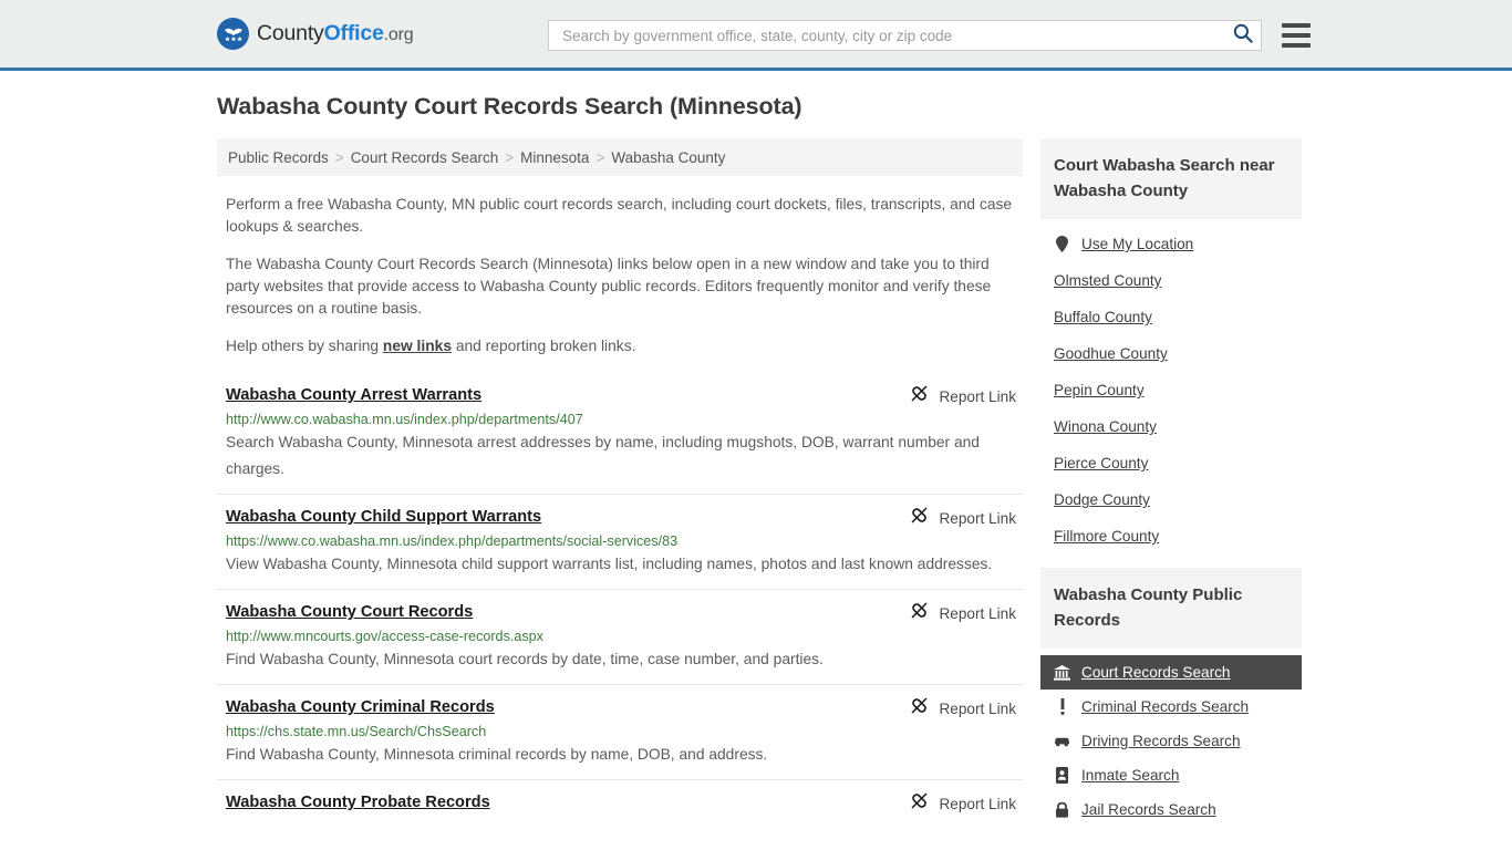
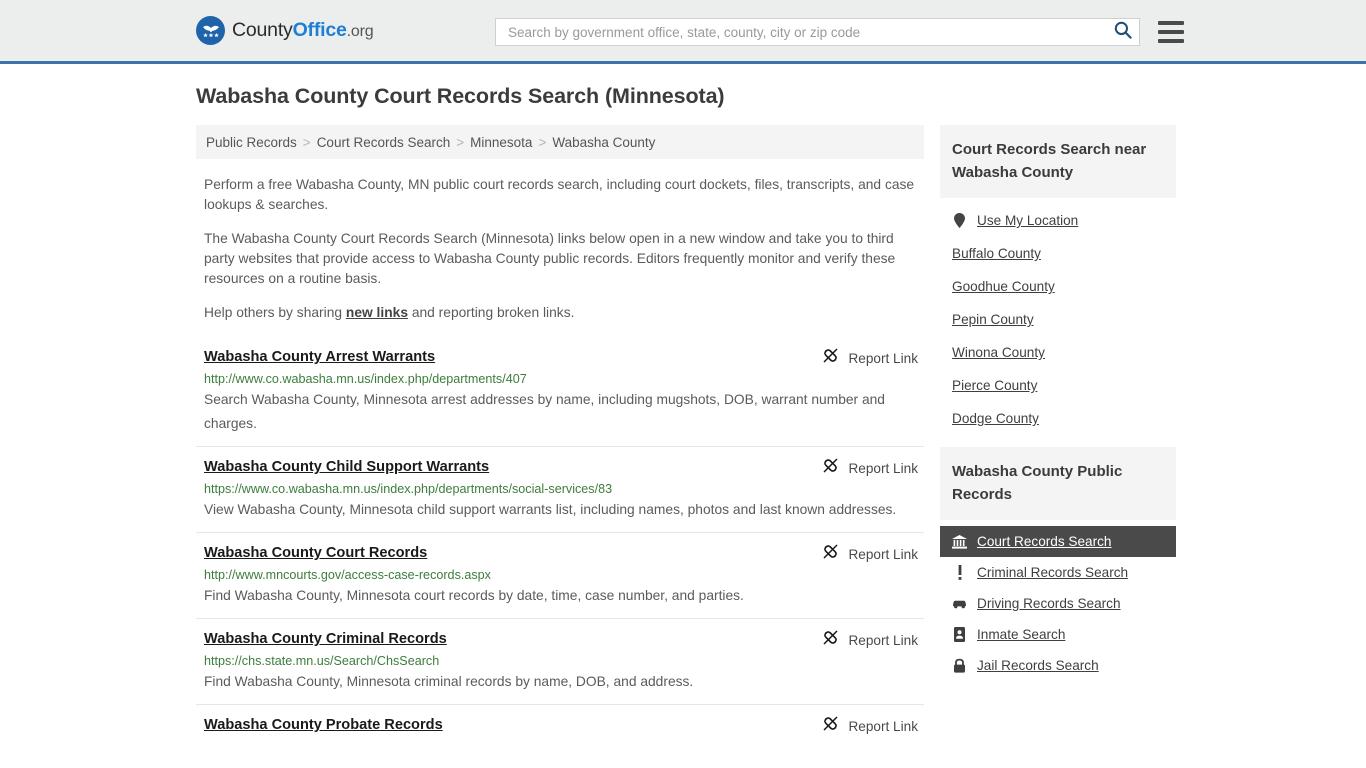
  CountyOffice.org
  Search by government office, state, county, city or zip code
  Wabasha County Court Records Search (Minnesota)
  Public Records
  >
  Court Records Search
  >
  Minnesota
  >
  Wabasha County
  Perform a free Wabasha County, MN public court records search, including court dockets, files, transcripts, and case lookups & searches.
  The Wabasha County Court Records Search (Minnesota) links below open in a new window and take you to third party websites that provide access to Wabasha County public records. Editors frequently monitor and verify these resources on a routine basis.
  Help others by sharing new links and reporting broken links.
  Wabasha County Arrest Warrants
  http://www.co.wabasha.mn.us/index.php/departments/407
  Search Wabasha County, Minnesota arrest addresses by name, including mugshots, DOB, warrant number and charges.
  Report Link
  Wabasha County Child Support Warrants
  https://www.co.wabasha.mn.us/index.php/departments/social-services/83
  View Wabasha County, Minnesota child support warrants list, including names, photos and last known addresses.
  Report Link
  Wabasha County Court Records
  http://www.mncourts.gov/access-case-records.aspx
  Find Wabasha County, Minnesota court records by date, time, case number, and parties.
  Report Link
  Wabasha County Criminal Records
  https://chs.state.mn.us/Search/ChsSearch
  Find Wabasha County, Minnesota criminal records by name, DOB, and address.
  Report Link
  Wabasha County Probate Records
  Report Link
- Court Wabasha Search near Wabasha County
+ Court Records Search near Wabasha County
  Use My Location
- Olmsted County
  Buffalo County
  Goodhue County
  Pepin County
  Winona County
  Pierce County
  Dodge County
- Fillmore County
  Wabasha County Public Records
  Court Records Search
  Criminal Records Search
  Driving Records Search
  Inmate Search
  Jail Records Search
